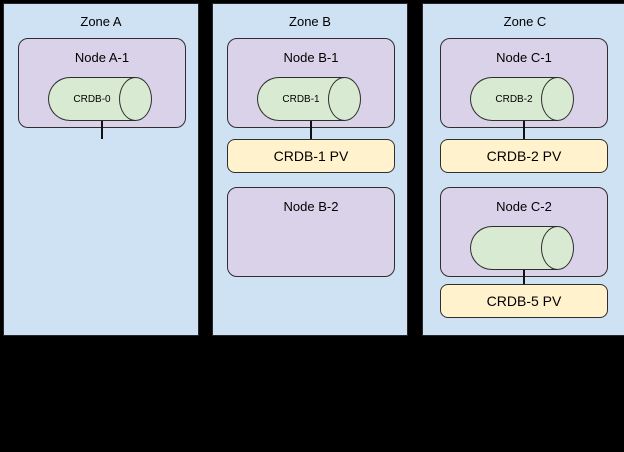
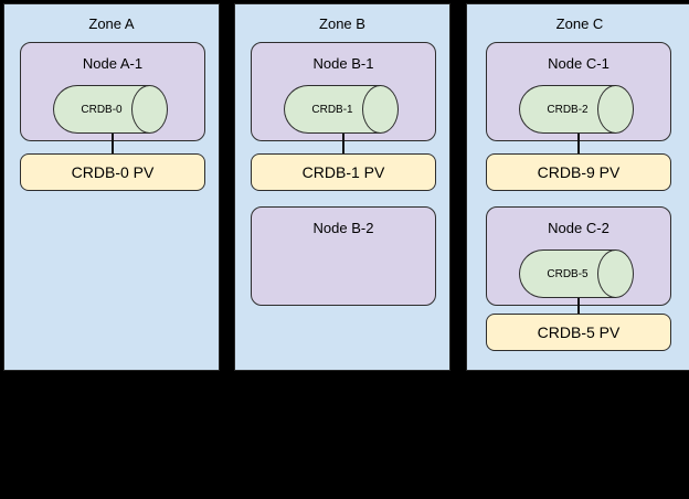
  Zone A
  Node A-1
  CRDB-0
+ CRDB-0 PV
  Zone B
  Node B-1
  CRDB-1
  CRDB-1 PV
  Node B-2
  Zone C
  Node C-1
  CRDB-2
- CRDB-2 PV
+ CRDB-9 PV
  Node C-2
+ CRDB-5
  CRDB-5 PV
